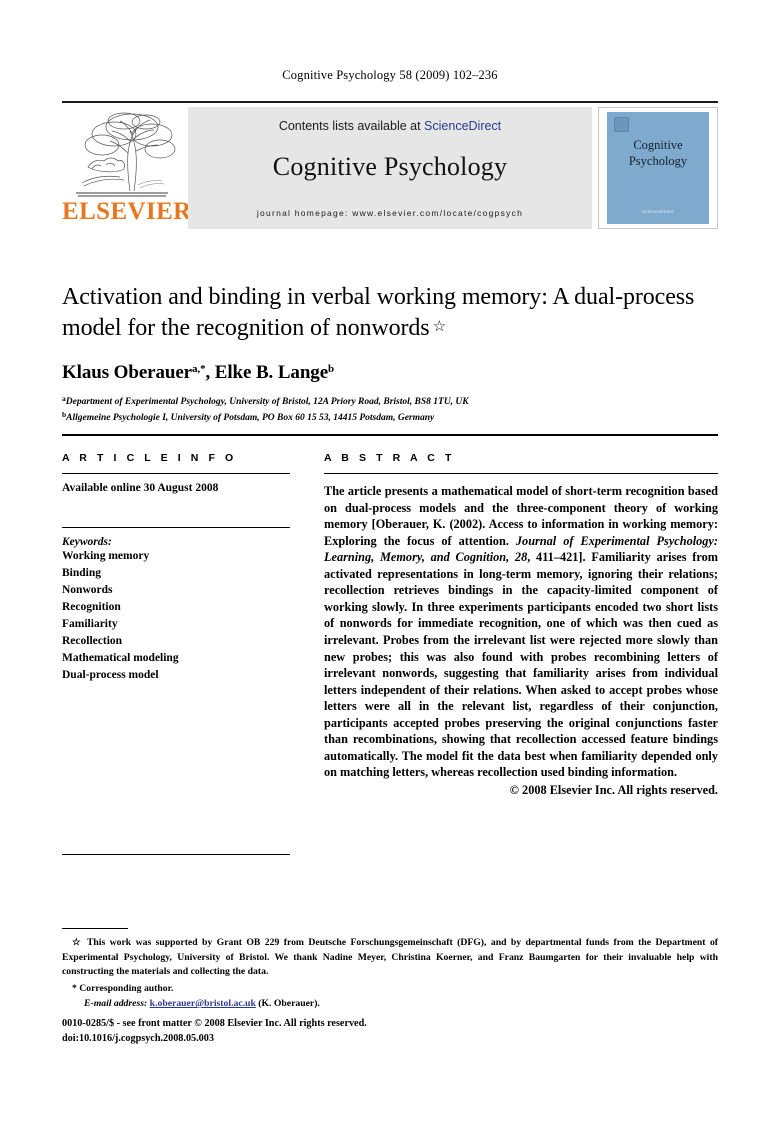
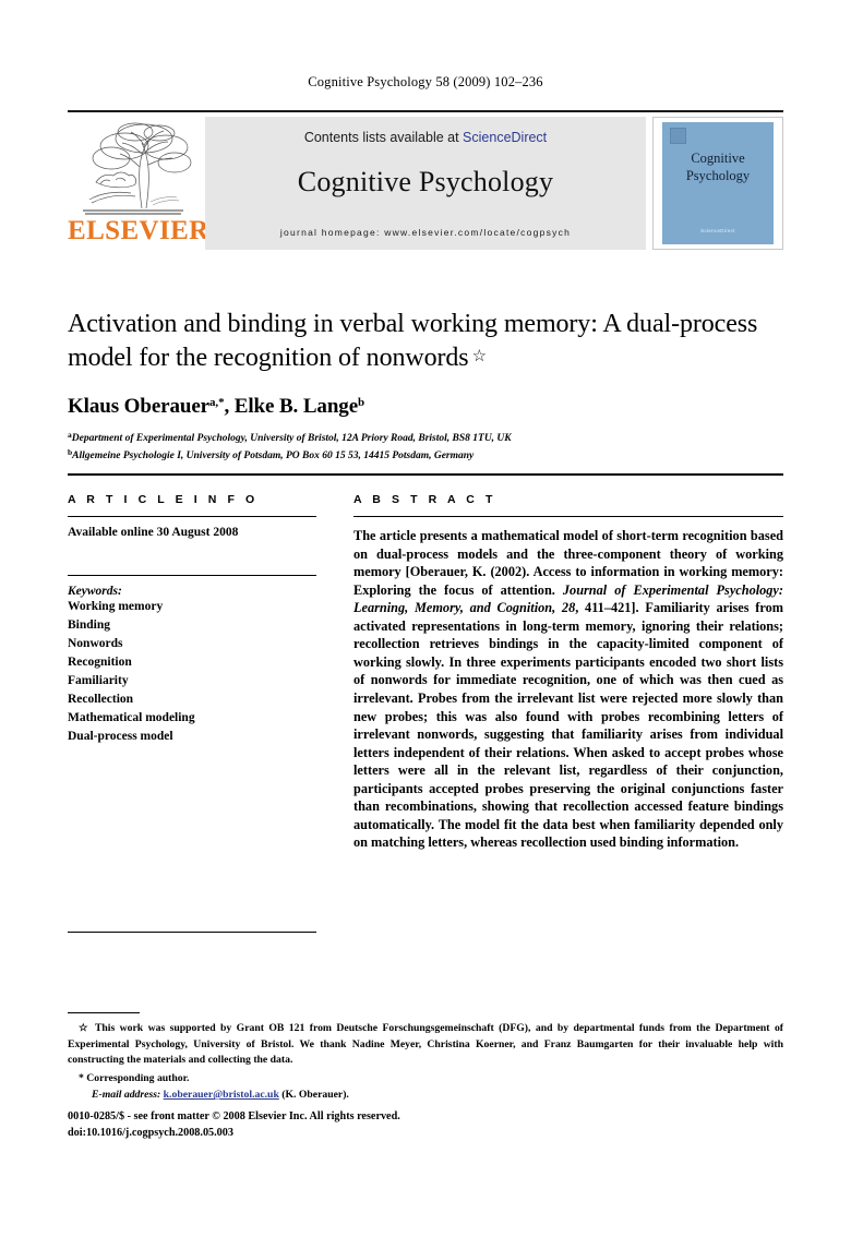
  Cognitive Psychology 58 (2009) 102–236
  ELSEVIER
  Contents lists available at ScienceDirect
  Cognitive Psychology
  journal homepage: www.elsevier.com/locate/cogpsych
  Cognitive
  Psychology
  Activation and binding in verbal working memory: A dual-process model for the recognition of nonwords ☆
  Klaus Oberauera,*, Elke B. Langeb
  aDepartment of Experimental Psychology, University of Bristol, 12A Priory Road, Bristol, BS8 1TU, UK
  bAllgemeine Psychologie I, University of Potsdam, PO Box 60 15 53, 14415 Potsdam, Germany
  A R T I C L E I N F O
  Available online 30 August 2008
  Keywords:
  Working memory
  Binding
  Nonwords
  Recognition
  Familiarity
  Recollection
  Mathematical modeling
  Dual-process model
  A B S T R A C T
  The article presents a mathematical model of short-term recognition based on dual-process models and the three-component theory of working memory [Oberauer, K. (2002). Access to information in working memory: Exploring the focus of attention. Journal of Experimental Psychology: Learning, Memory, and Cognition, 28, 411–421]. Familiarity arises from activated representations in long-term memory, ignoring their relations; recollection retrieves bindings in the capacity-limited component of working slowly. In three experiments participants encoded two short lists of nonwords for immediate recognition, one of which was then cued as irrelevant. Probes from the irrelevant list were rejected more slowly than new probes; this was also found with probes recombining letters of irrelevant nonwords, suggesting that familiarity arises from individual letters independent of their relations. When asked to accept probes whose letters were all in the relevant list, regardless of their conjunction, participants accepted probes preserving the original conjunctions faster than recombinations, showing that recollection accessed feature bindings automatically. The model fit the data best when familiarity depended only on matching letters, whereas recollection used binding information.
- © 2008 Elsevier Inc. All rights reserved.
- ☆ This work was supported by Grant OB 229 from Deutsche Forschungsgemeinschaft (DFG), and by departmental funds from the Department of Experimental Psychology, University of Bristol. We thank Nadine Meyer, Christina Koerner, and Franz Baumgarten for their invaluable help with constructing the materials and collecting the data.
+ ☆ This work was supported by Grant OB 121 from Deutsche Forschungsgemeinschaft (DFG), and by departmental funds from the Department of Experimental Psychology, University of Bristol. We thank Nadine Meyer, Christina Koerner, and Franz Baumgarten for their invaluable help with constructing the materials and collecting the data.
  * Corresponding author.
  E-mail address: k.oberauer@bristol.ac.uk (K. Oberauer).
  0010-0285/$ - see front matter © 2008 Elsevier Inc. All rights reserved.
  doi:10.1016/j.cogpsych.2008.05.003
